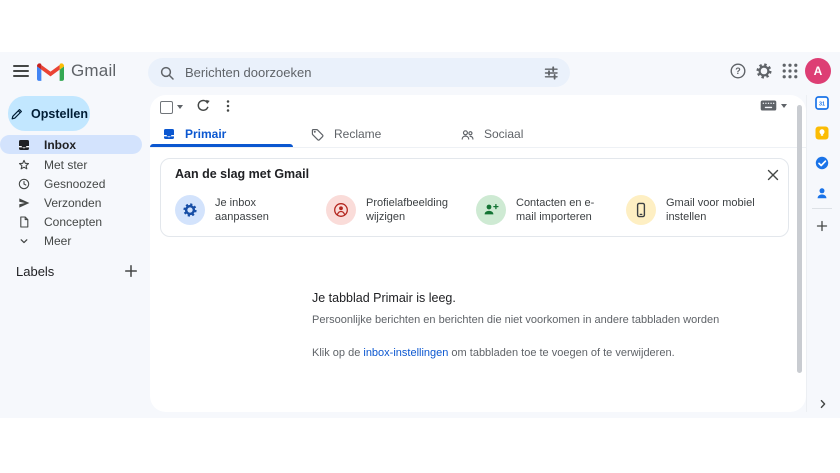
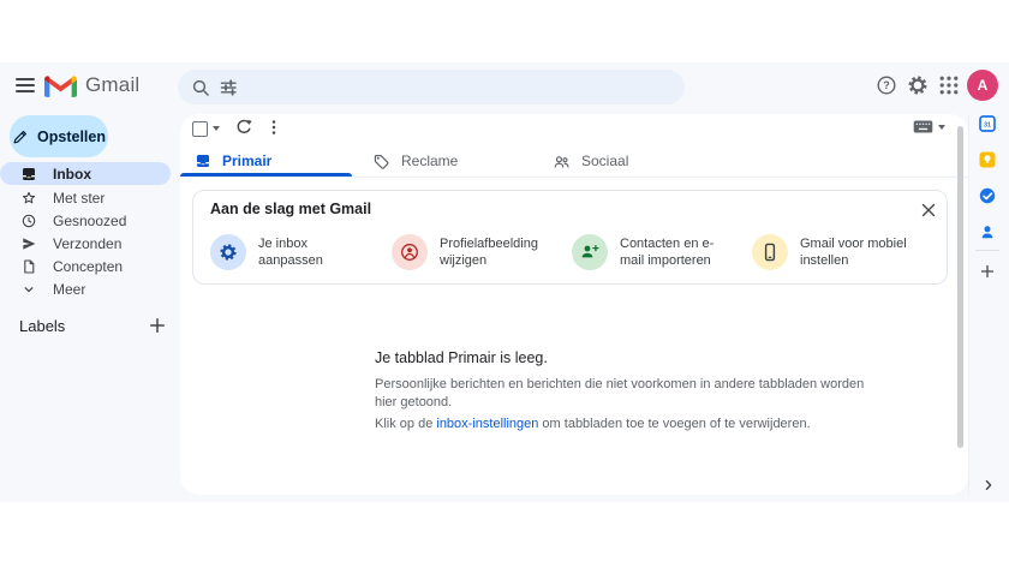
  Gmail
- Berichten doorzoeken
  ?
  A
  Opstellen
  Inbox
  Met ster
  Gesnoozed
  Verzonden
  Concepten
  Meer
  Labels
  Primair
  Reclame
  Sociaal
  Aan de slag met Gmail
  Je inbox
  aanpassen
  Profielafbeelding
  wijzigen
  Contacten en e-
  mail importeren
  Gmail voor mobiel
  instellen
  Je tabblad Primair is leeg.
  Persoonlijke berichten en berichten die niet voorkomen in andere tabbladen worden
+ hier getoond.
  Klik op de inbox-instellingen om tabbladen toe te voegen of te verwijderen.
